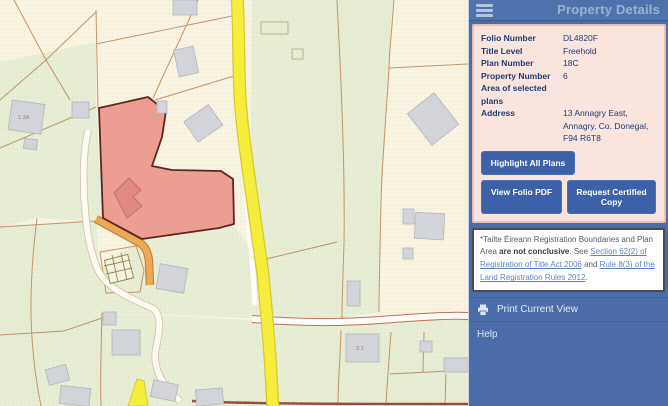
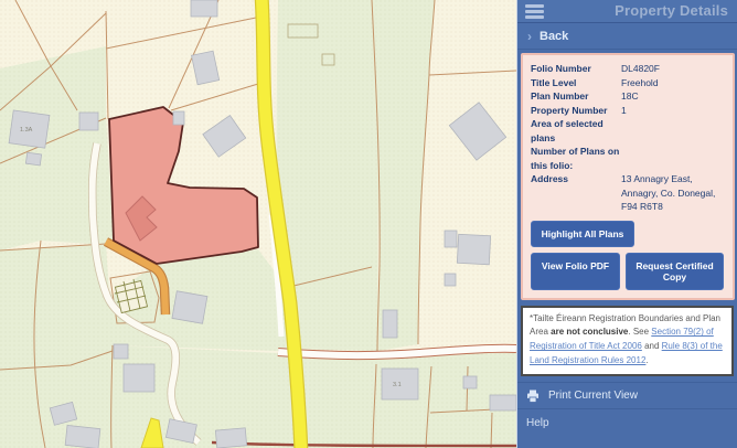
  Property Details
+ ›
+ Back
  Folio Number
  DL4820F
  Title Level
  Freehold
  Plan Number
  18C
  Property Number
- 6
+ 1
  Area of selected plans
+ Number of Plans on this folio:
  Address
  13 Annagry East, Annagry, Co. Donegal, F94 R6T8
  Highlight All Plans
  View Folio PDF
  Request Certified Copy
- *Tailte Éireann Registration Boundaries and Plan Area are not conclusive. See Section 62(2) of Registration of Title Act 2006 and Rule 8(3) of the Land Registration Rules 2012.
+ *Tailte Éireann Registration Boundaries and Plan Area are not conclusive. See Section 79(2) of Registration of Title Act 2006 and Rule 8(3) of the Land Registration Rules 2012.
  Print Current View
  Help
